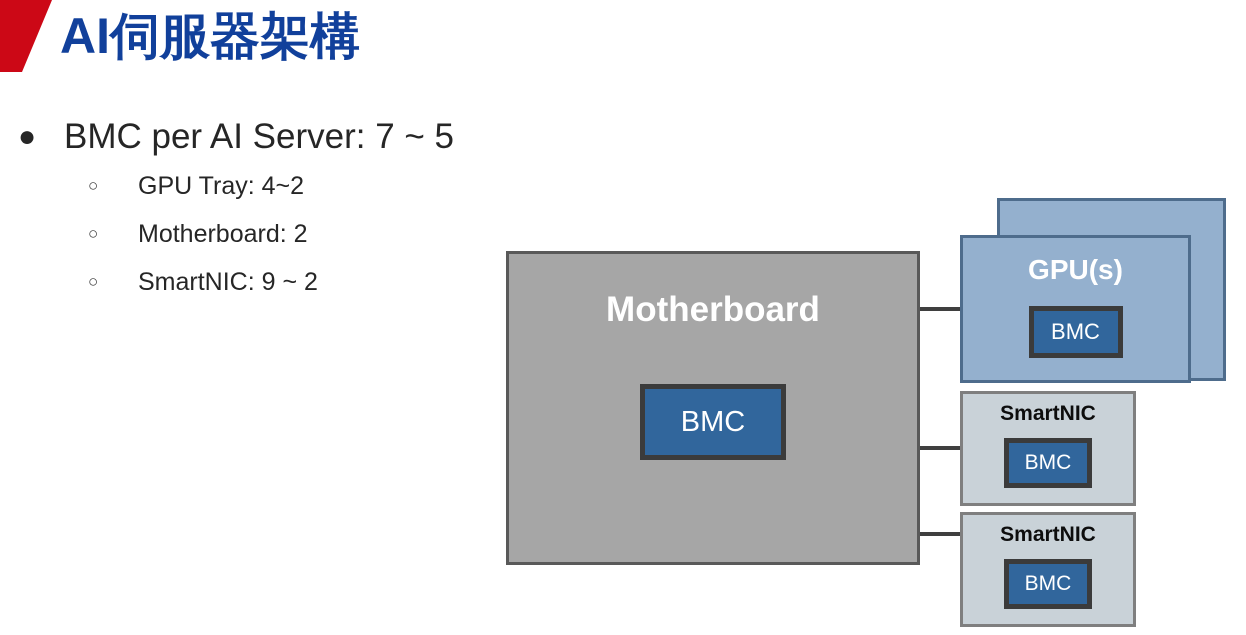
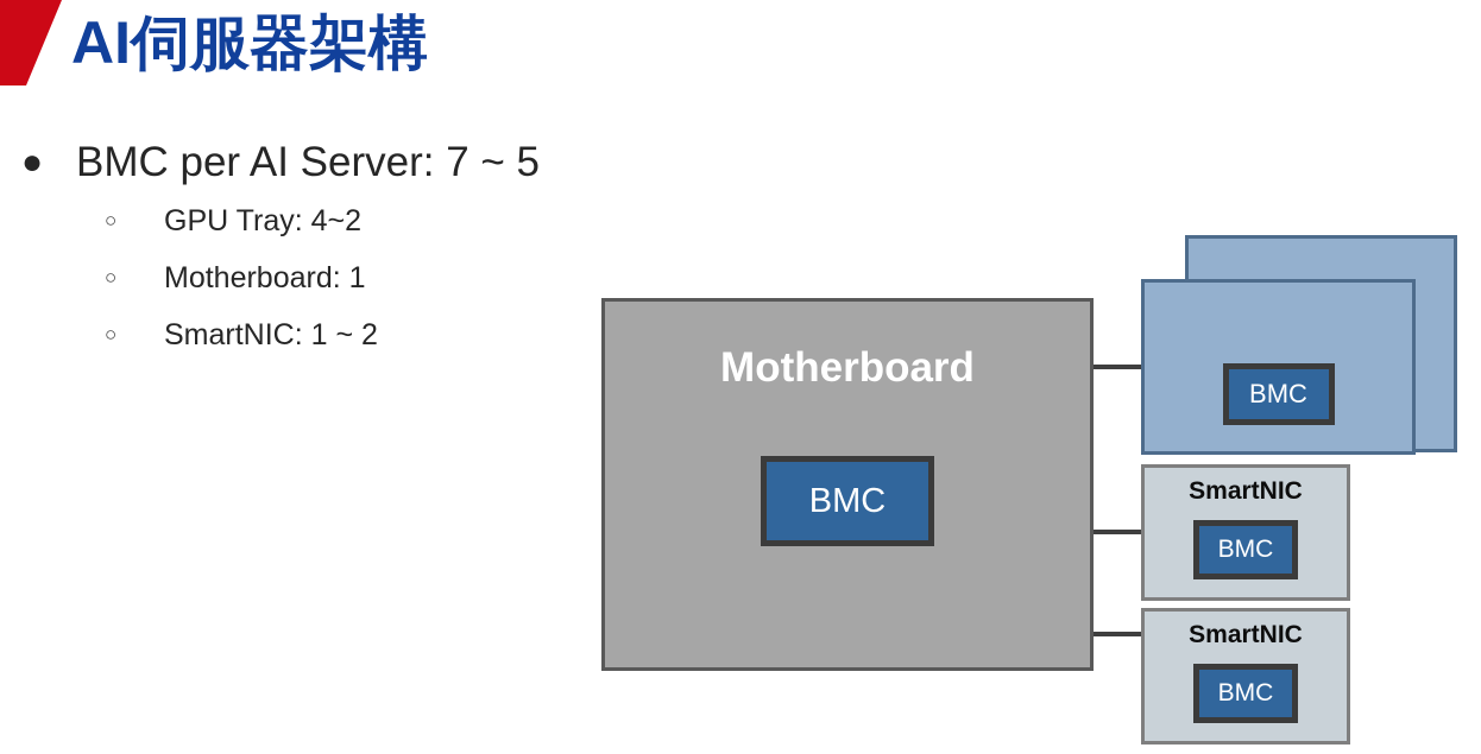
  AI伺服器架構
  ●
  BMC per AI Server: 7 ~ 5
  ○
  GPU Tray: 4~2
  ○
- Motherboard: 2
+ Motherboard: 1
  ○
- SmartNIC: 9 ~ 2
+ SmartNIC: 1 ~ 2
  Motherboard
  BMC
- GPU(s)
  BMC
  SmartNIC
  BMC
  SmartNIC
  BMC
